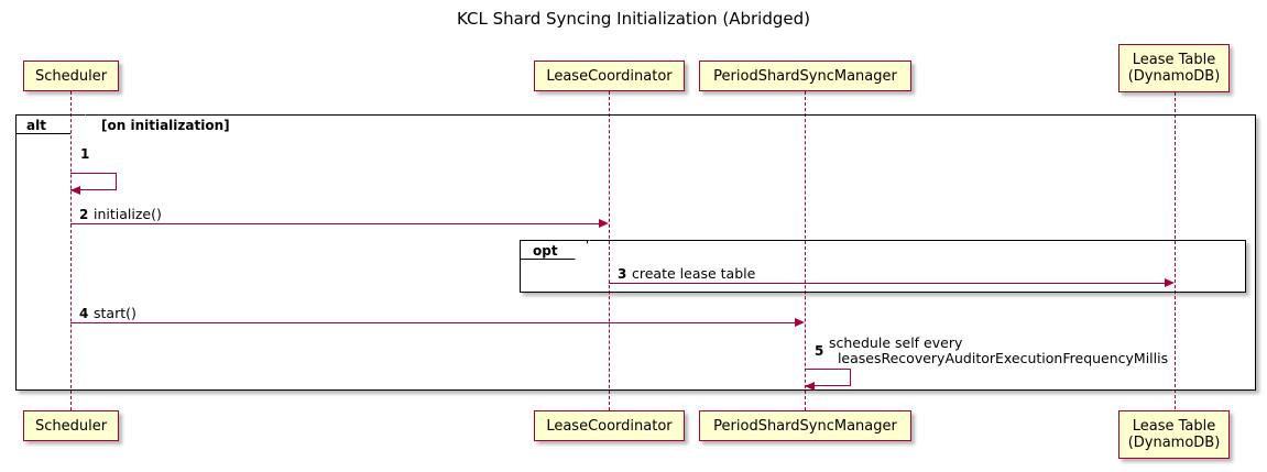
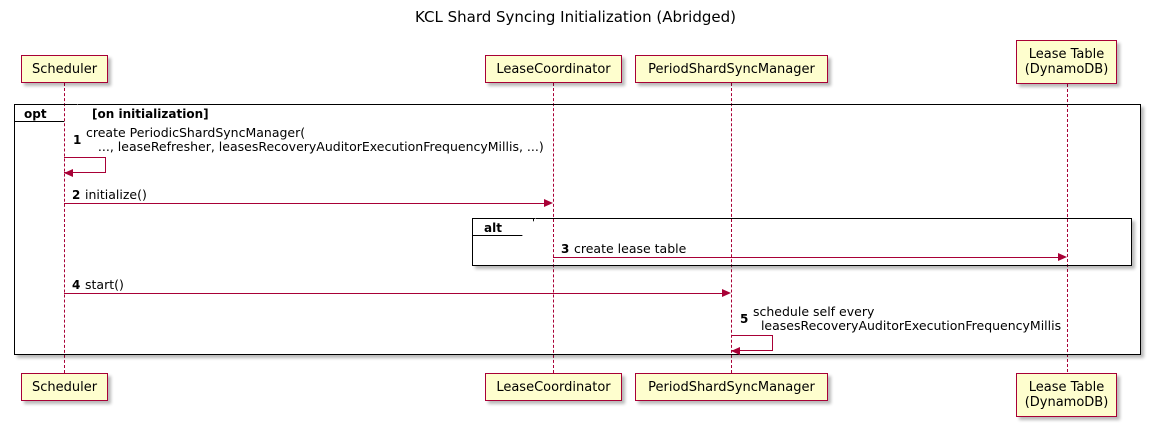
  KCL Shard Syncing Initialization (Abridged)
  Scheduler
  LeaseCoordinator
  PeriodShardSyncManager
  Lease Table
  (DynamoDB)
- alt
+ opt
  [on initialization]
  1
+ create PeriodicShardSyncManager(
+ ..., leaseRefresher, leasesRecoveryAuditorExecutionFrequencyMillis, ...)
  2
  initialize()
- opt
+ alt
  3
  create lease table
  4
  start()
  5
  schedule self every
  leasesRecoveryAuditorExecutionFrequencyMillis
  Scheduler
  LeaseCoordinator
  PeriodShardSyncManager
  Lease Table
  (DynamoDB)
